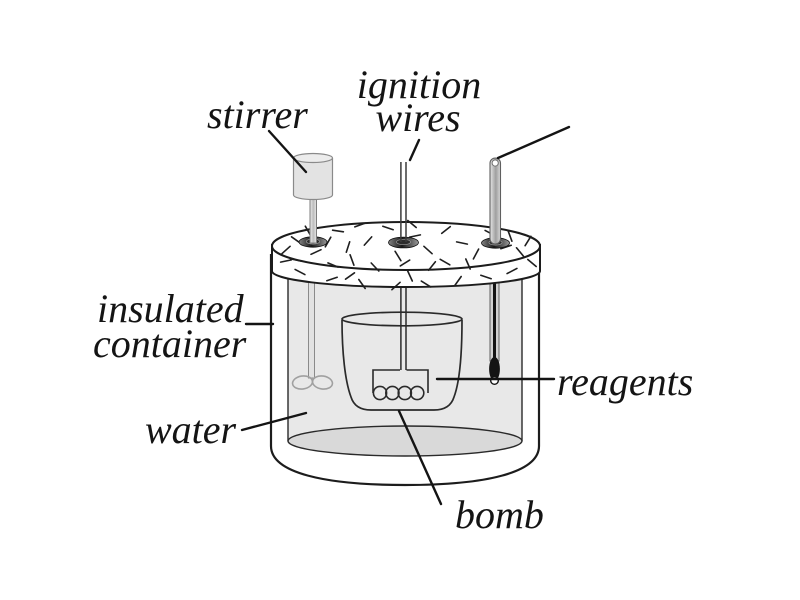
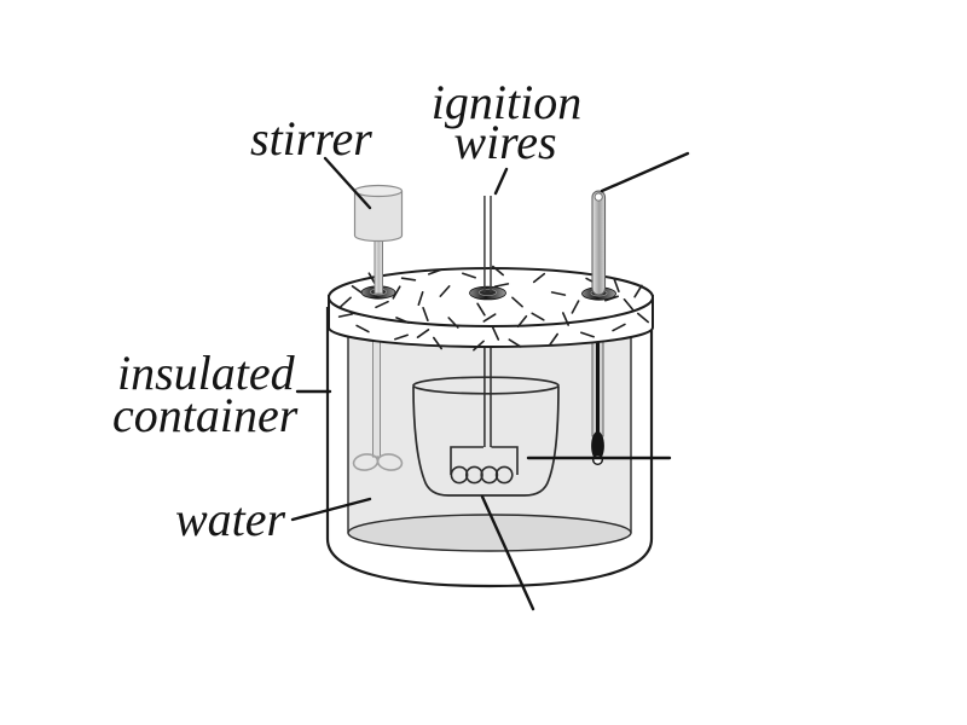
  stirrer
  ignition
  wires
  insulated
  container
  water
- reagents
- bomb
